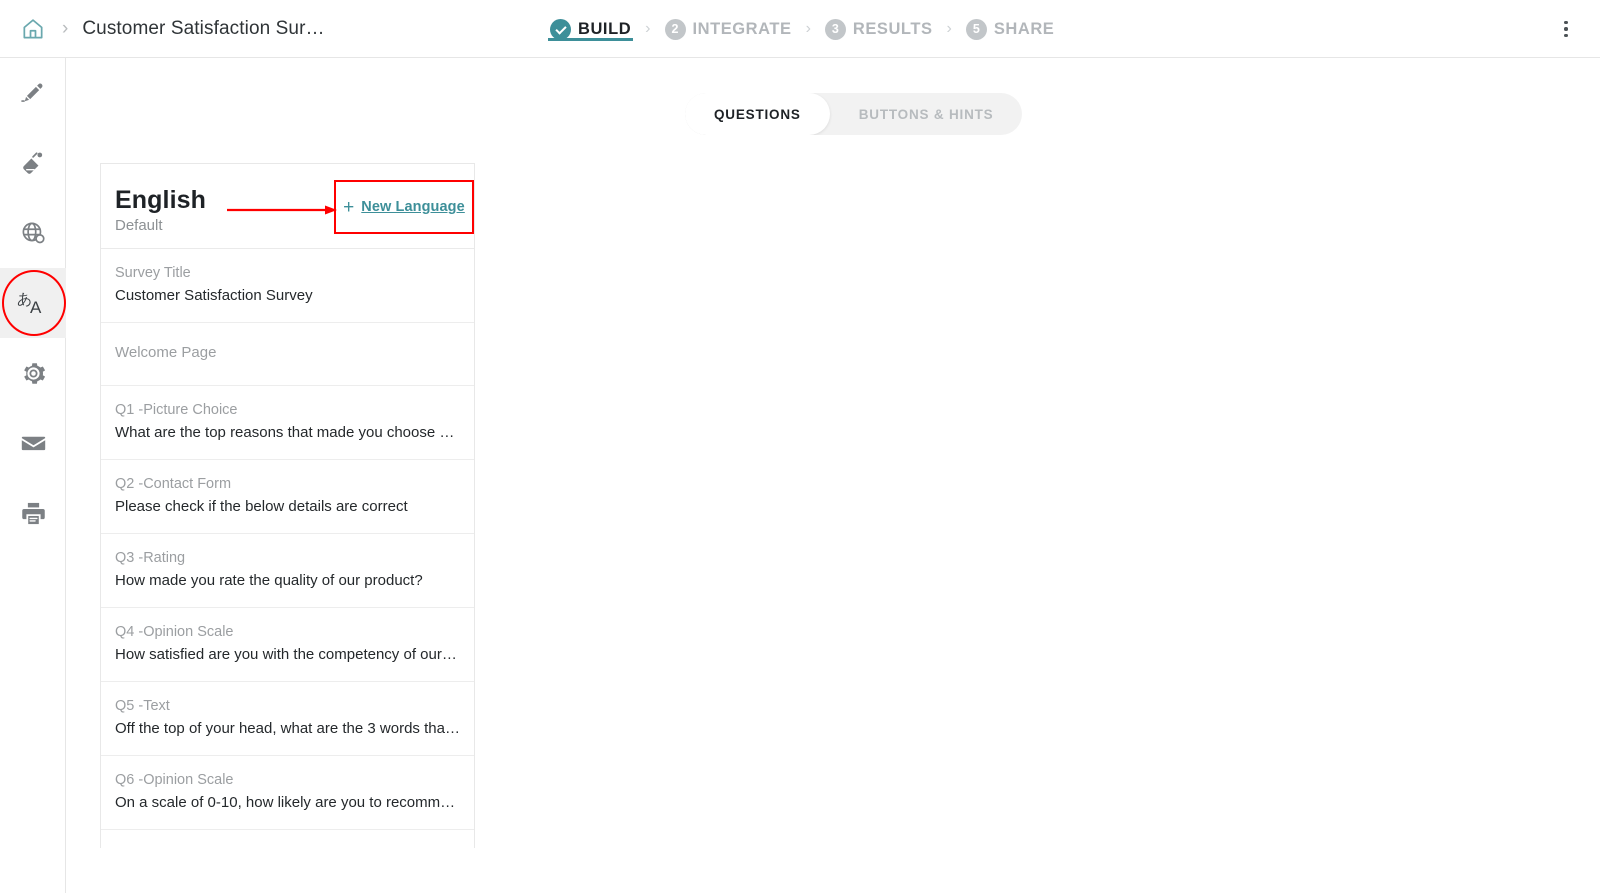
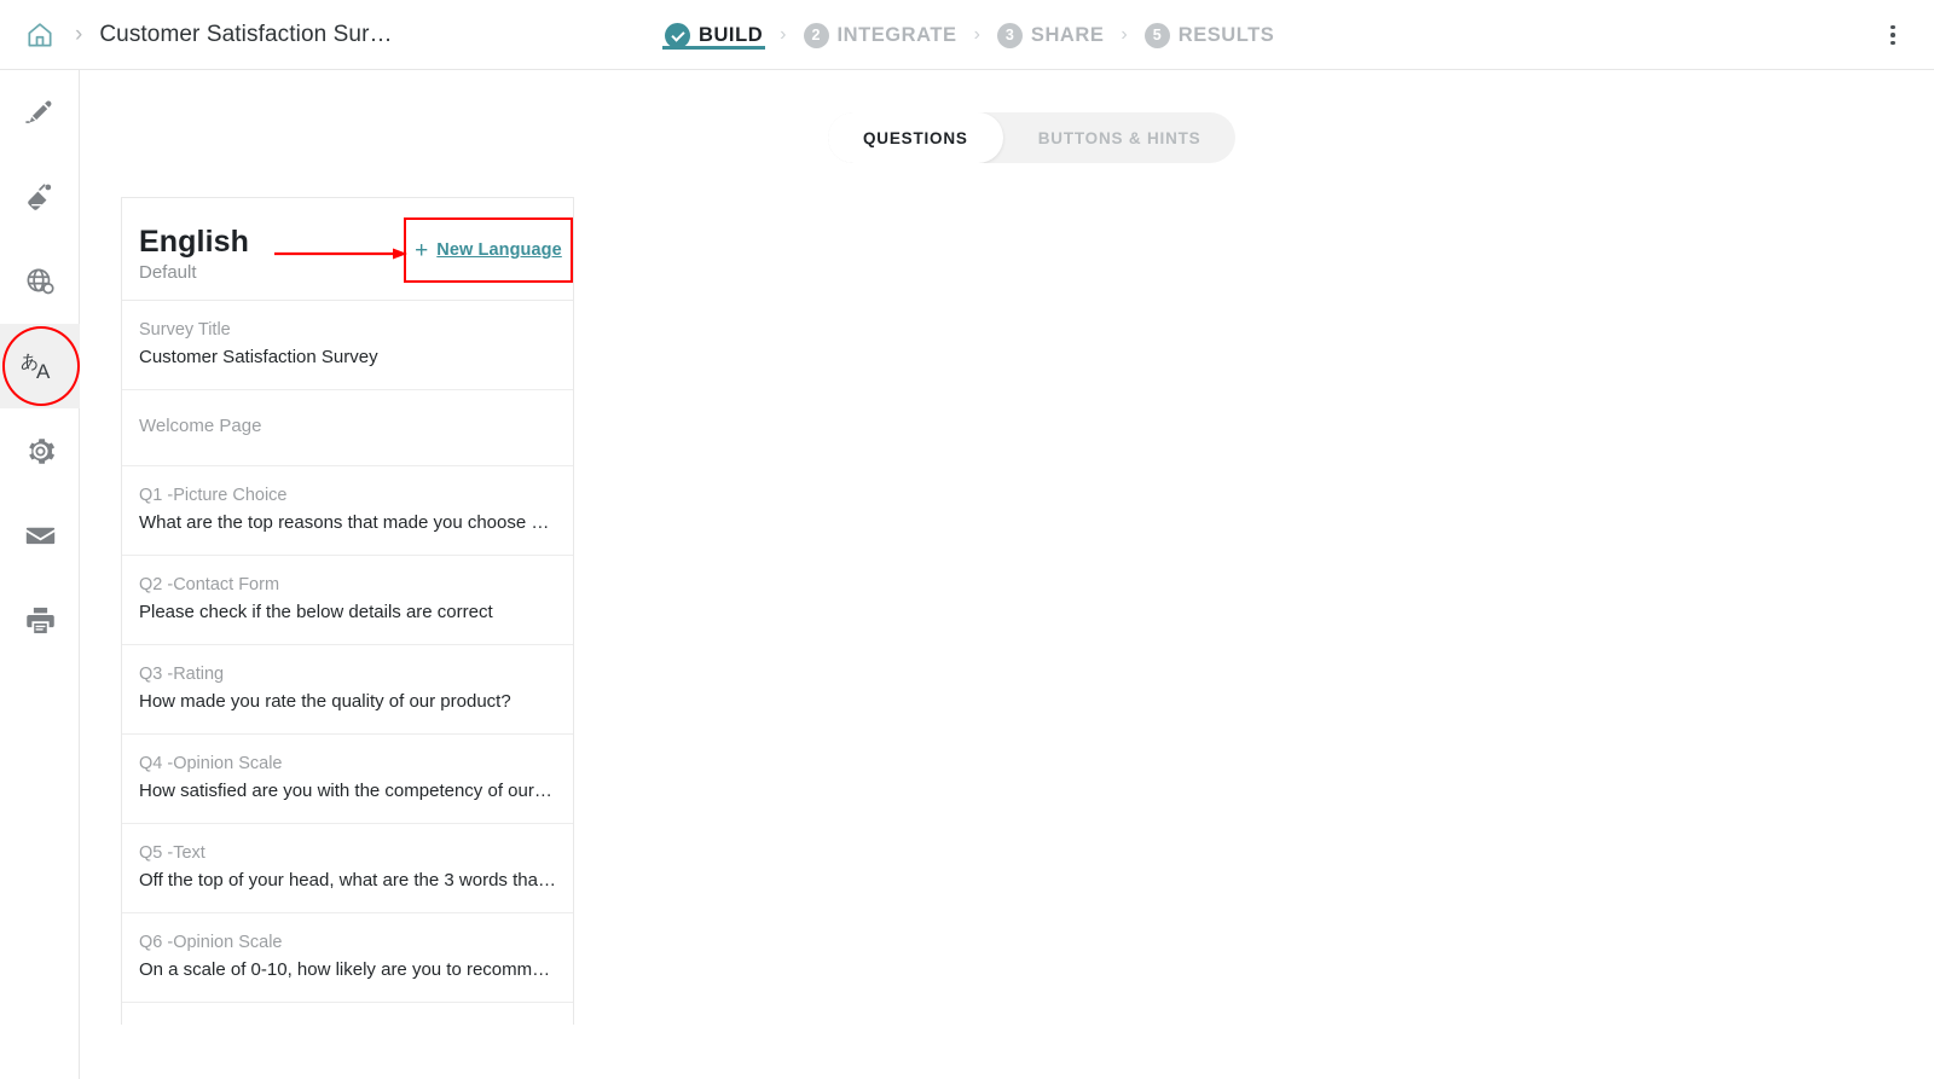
  ›
  Customer Satisfaction Sur…
  BUILD
  ›
  2
  INTEGRATE
  ›
  3
- RESULTS
+ SHARE
  ›
  5
- SHARE
+ RESULTS
  あ
  A
  QUESTIONS
  BUTTONS & HINTS
  English
  Default
  +
  New Language
  Survey Title
  Customer Satisfaction Survey
  Welcome Page
  Q1 -Picture Choice
  What are the top reasons that made you choose us?
  Q2 -Contact Form
  Please check if the below details are correct
  Q3 -Rating
  How made you rate the quality of our product?
  Q4 -Opinion Scale
  How satisfied are you with the competency of our cu
  Q5 -Text
  Off the top of your head, what are the 3 words that y
  Q6 -Opinion Scale
  On a scale of 0-10, how likely are you to recommen
